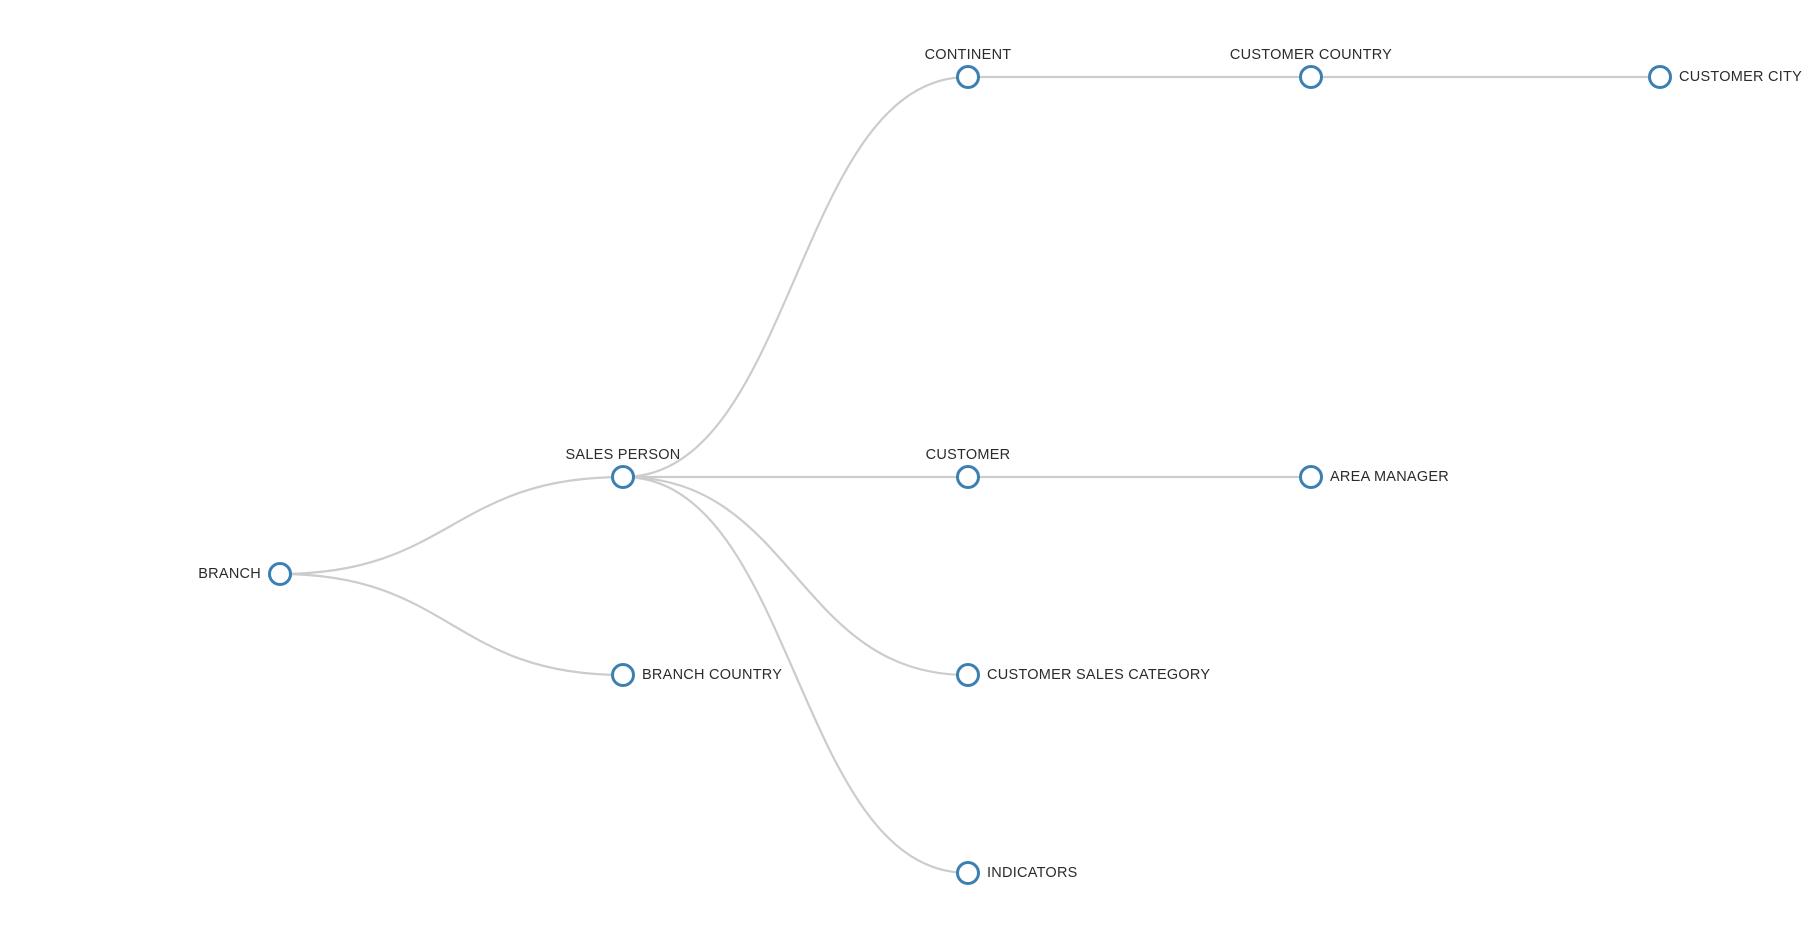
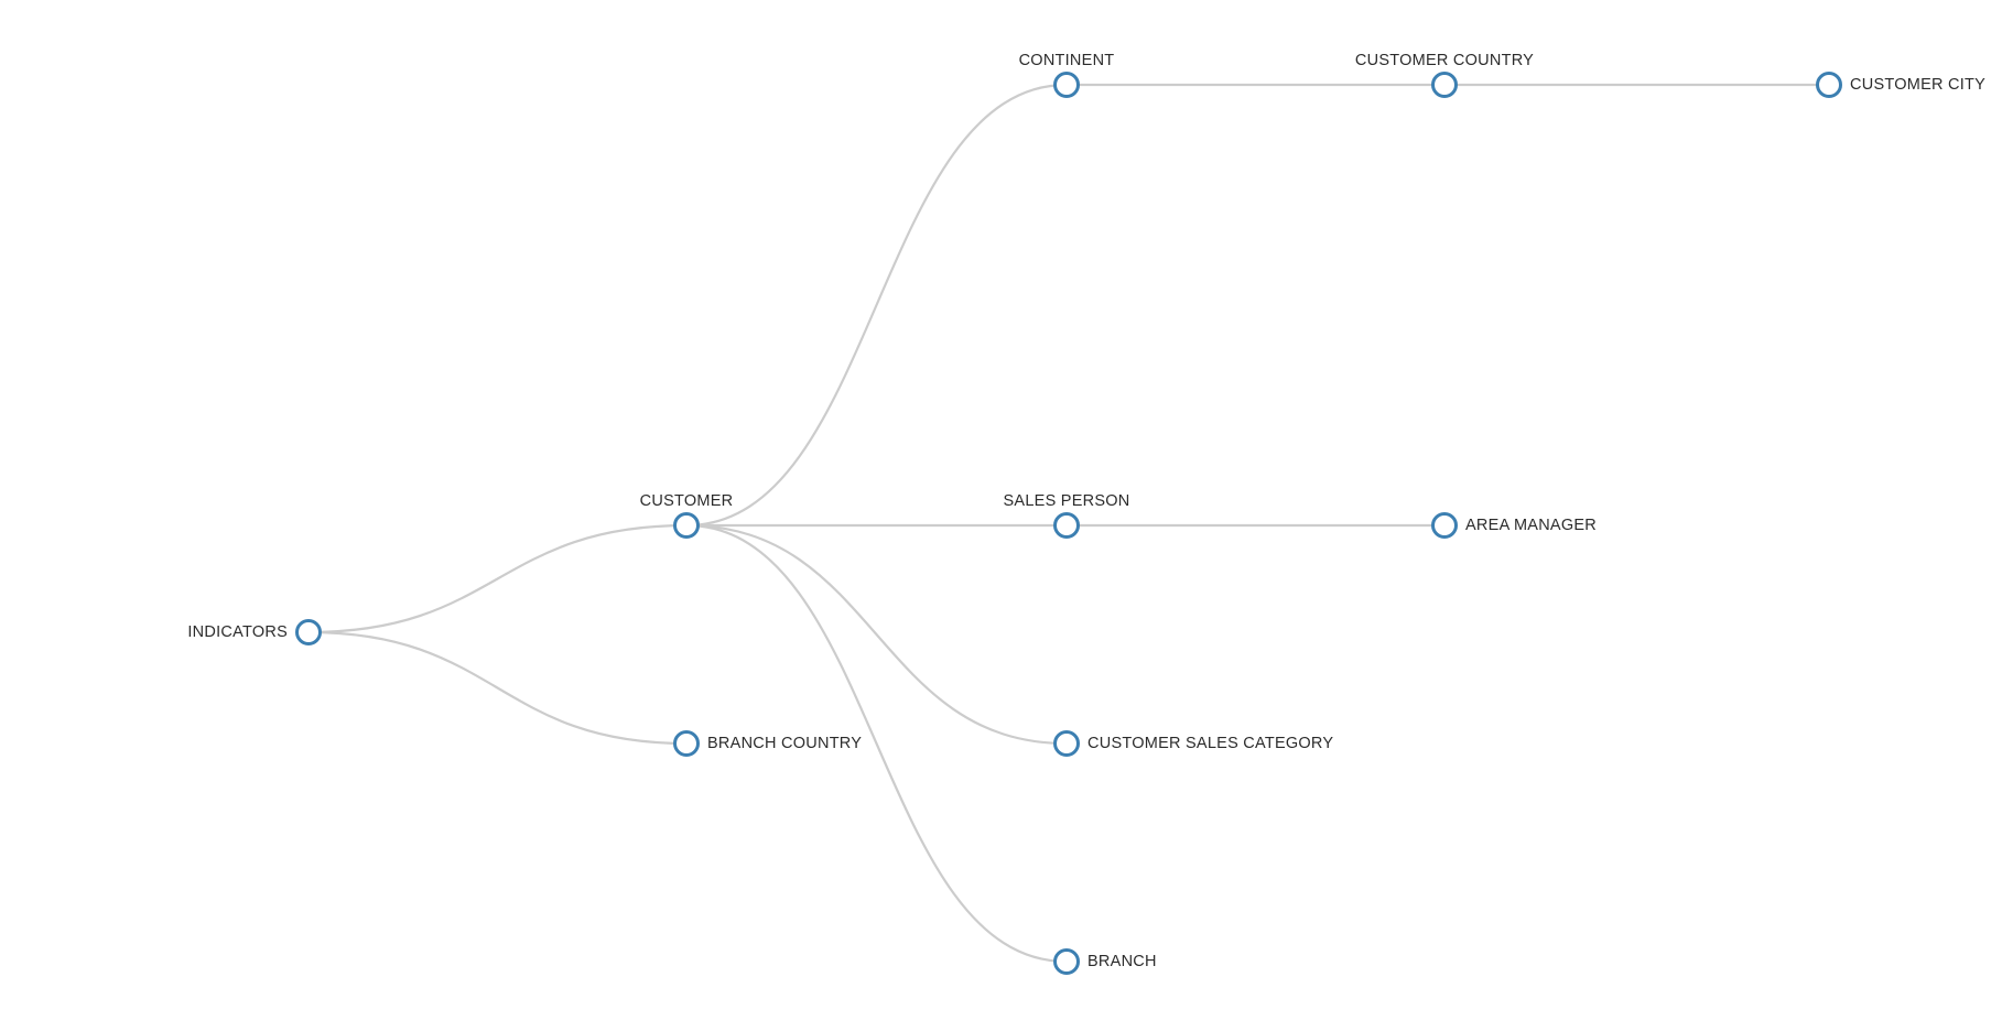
- BRANCH
+ INDICATORS
- SALES PERSON
+ CUSTOMER
  BRANCH COUNTRY
  CONTINENT
- CUSTOMER
+ SALES PERSON
  CUSTOMER SALES CATEGORY
- INDICATORS
+ BRANCH
  CUSTOMER COUNTRY
  AREA MANAGER
  CUSTOMER CITY
